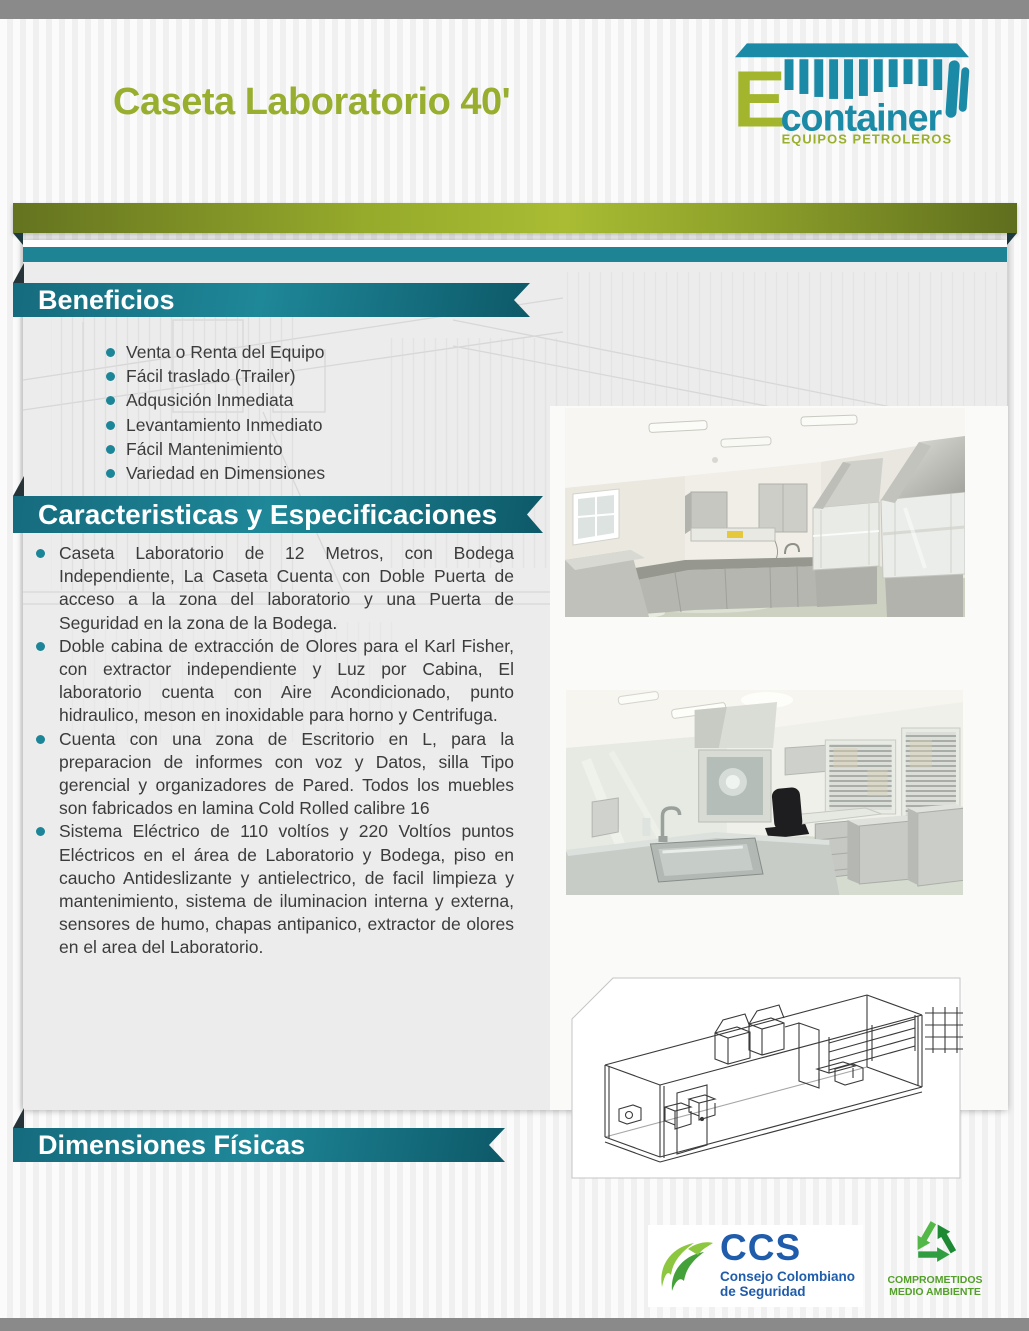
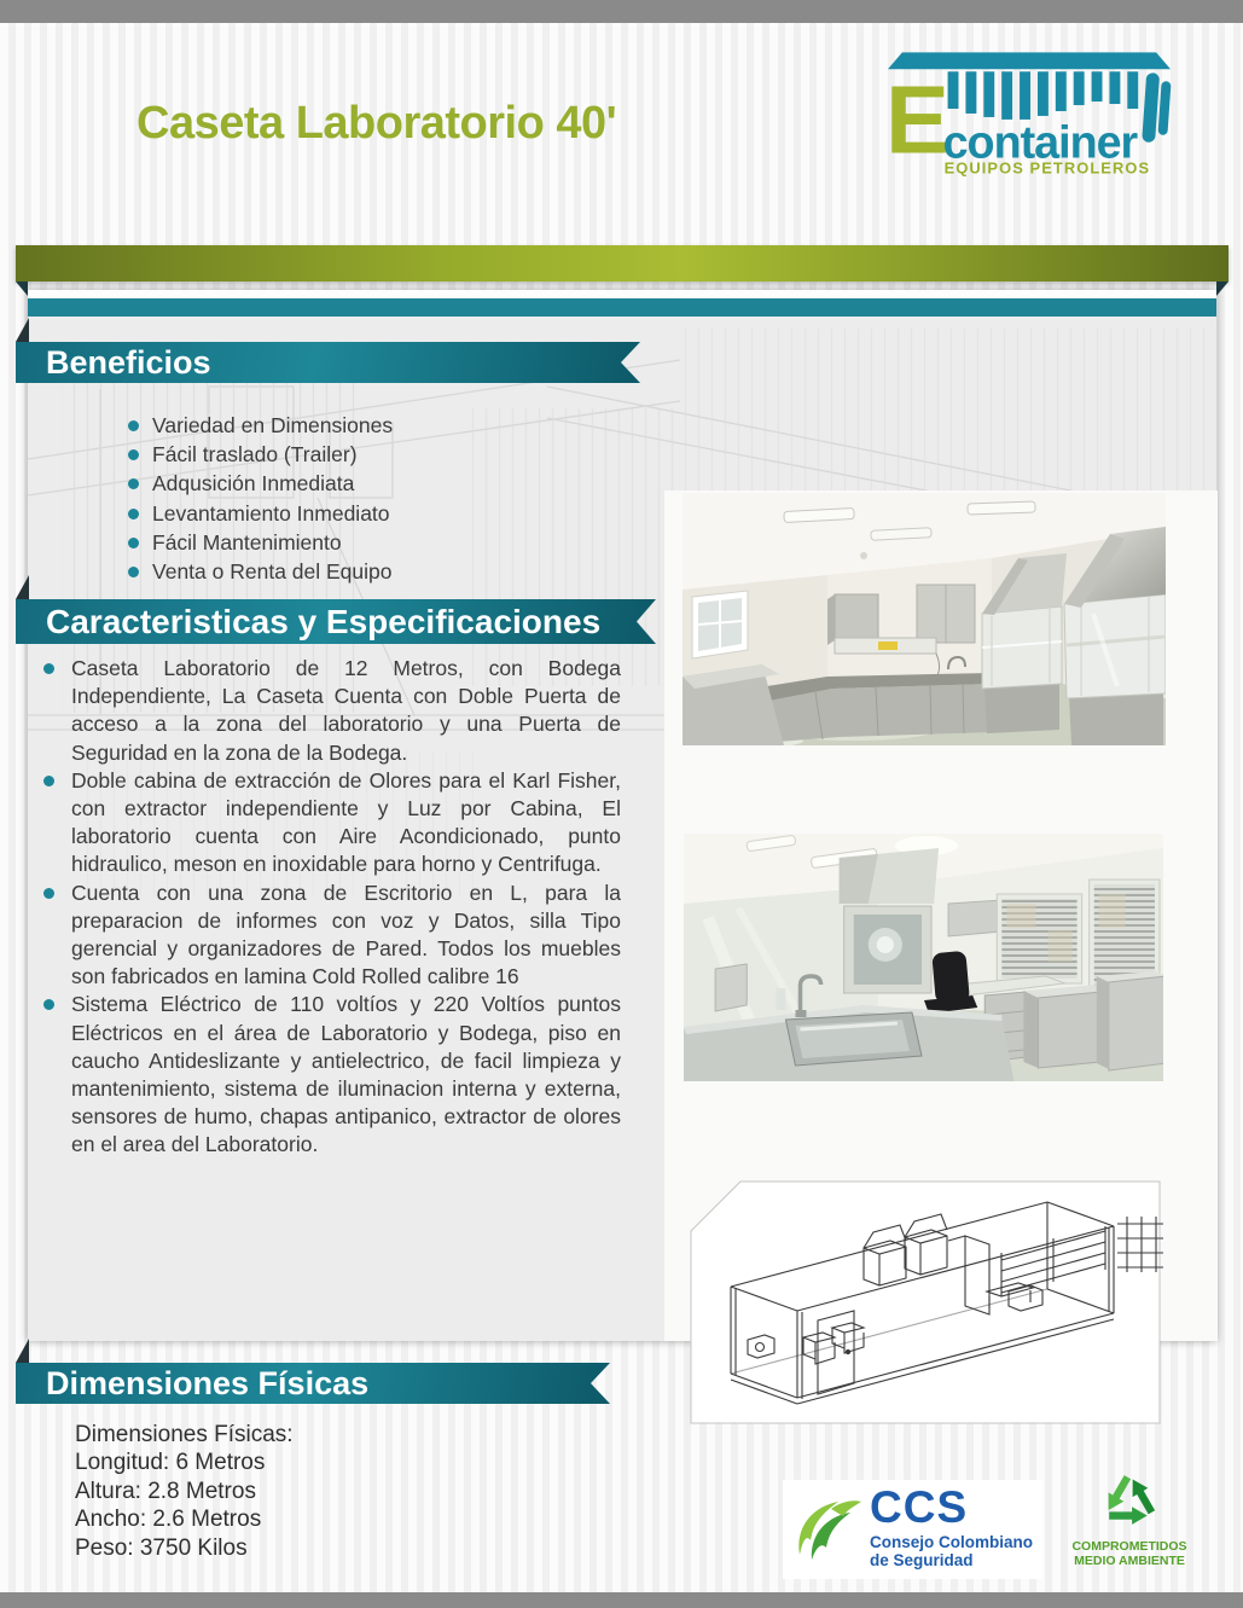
  Caseta Laboratorio 40'
  E
  container
  EQUIPOS PETROLEROS
  Beneficios
- Venta o Renta del Equipo
+ Variedad en Dimensiones
  Fácil traslado (Trailer)
  Adqusición Inmediata
  Levantamiento Inmediato
  Fácil Mantenimiento
- Variedad en Dimensiones
+ Venta o Renta del Equipo
  Caracteristicas y Especificaciones
  Caseta Laboratorio de 12 Metros, con Bodega Independiente, La Caseta Cuenta con Doble Puerta de acceso a la zona del laboratorio y una Puerta de Seguridad en la zona de la Bodega.
  Doble cabina de extracción de Olores para el Karl Fisher, con extractor independiente y Luz por Cabina, El laboratorio cuenta con Aire Acondicionado, punto hidraulico, meson en inoxidable para horno y Centrifuga.
  Cuenta con una zona de Escritorio en L, para la preparacion de informes con voz y Datos, silla Tipo gerencial y organizadores de Pared. Todos los muebles son fabricados en lamina Cold Rolled calibre 16
  Sistema Eléctrico de 110 voltíos y 220 Voltíos puntos Eléctricos en el área de Laboratorio y Bodega, piso en caucho Antideslizante y antielectrico, de facil limpieza y mantenimiento, sistema de iluminacion interna y externa, sensores de humo, chapas antipanico, extractor de olores en el area del Laboratorio.
  Dimensiones Físicas
+ Dimensiones Físicas:
+ Longitud: 6 Metros
+ Altura: 2.8 Metros
+ Ancho: 2.6 Metros
+ Peso: 3750 Kilos
  CCS
  Consejo Colombiano
  de Seguridad
  COMPROMETIDOS
  MEDIO AMBIENTE
